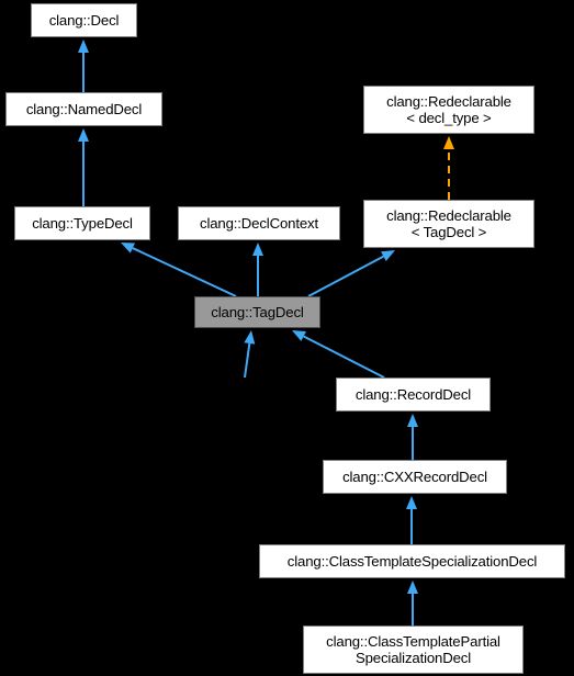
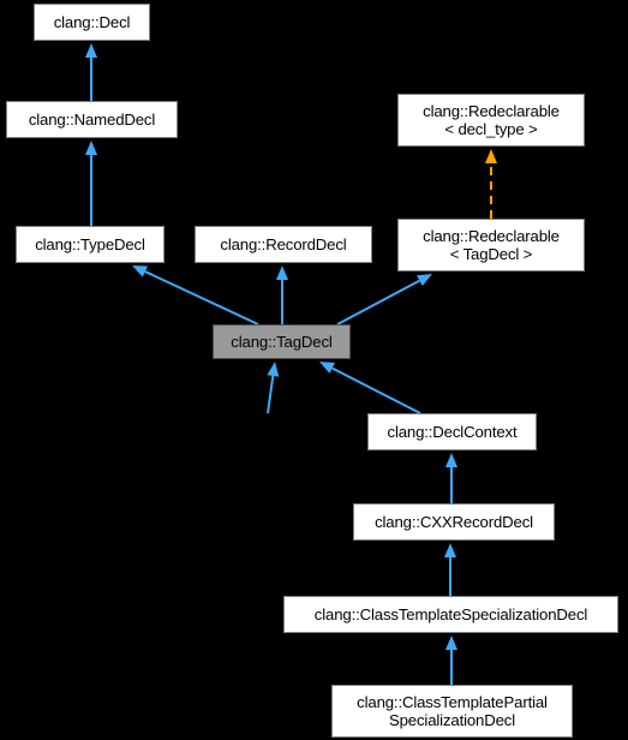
  clang::Decl
  clang::NamedDecl
  clang::Redeclarable
  < decl_type >
  clang::TypeDecl
- clang::DeclContext
+ clang::RecordDecl
  clang::Redeclarable
  < TagDecl >
  clang::TagDecl
- clang::RecordDecl
+ clang::DeclContext
  clang::CXXRecordDecl
  clang::ClassTemplateSpecializationDecl
  clang::ClassTemplatePartial
  SpecializationDecl
